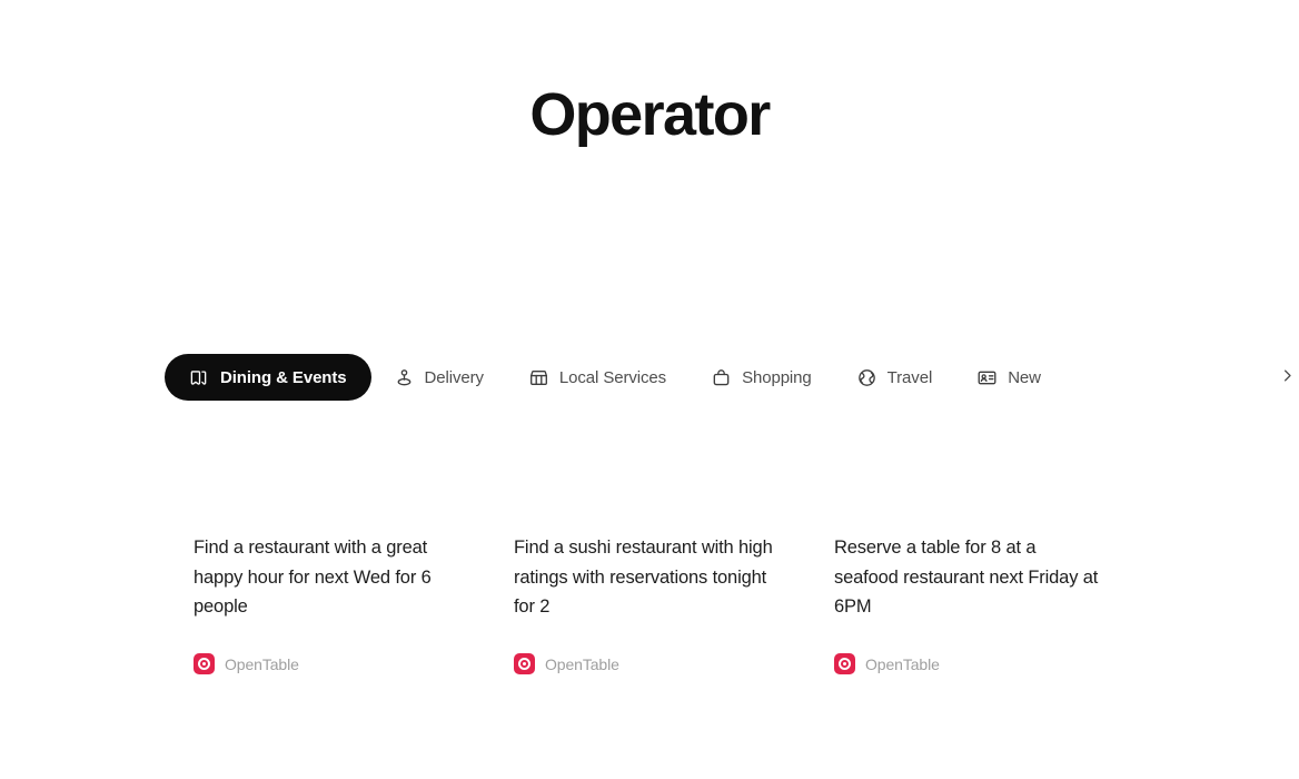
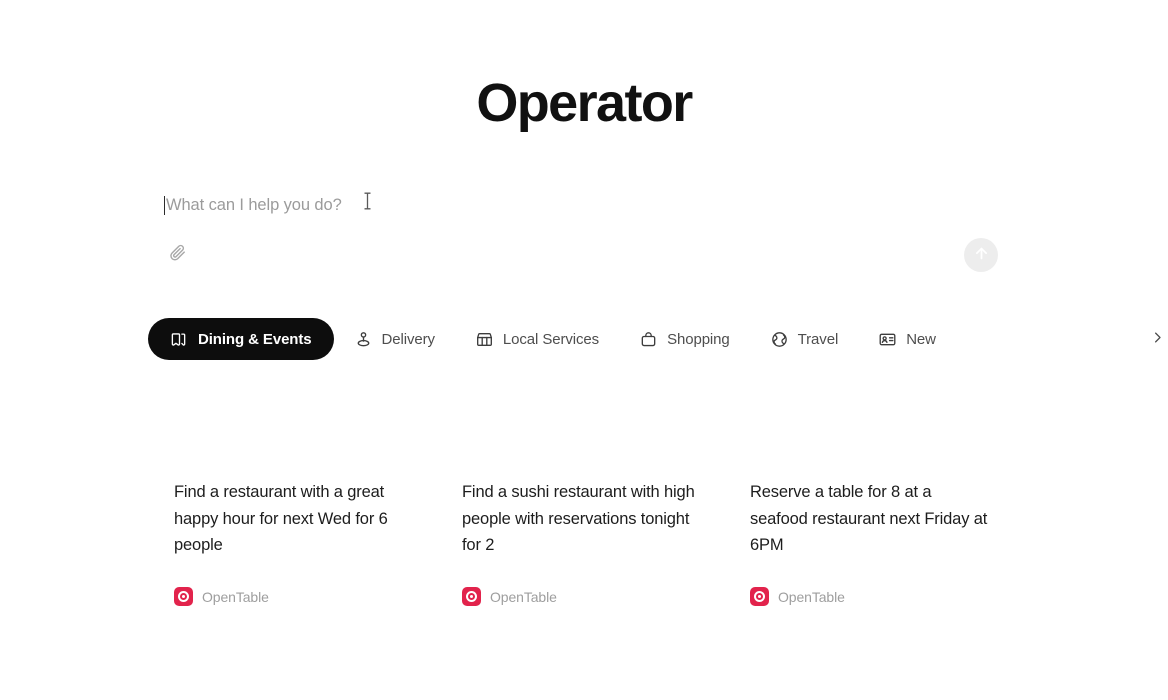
  Operator
+ What can I help you do?
  Dining & Events
  Delivery
  Local Services
  Shopping
  Travel
  New
  Find a restaurant with a great happy hour for next Wed for 6 people
  OpenTable
- Find a sushi restaurant with high ratings with reservations tonight for 2
+ Find a sushi restaurant with high people with reservations tonight for 2
  OpenTable
  Reserve a table for 8 at a seafood restaurant next Friday at 6PM
  OpenTable
